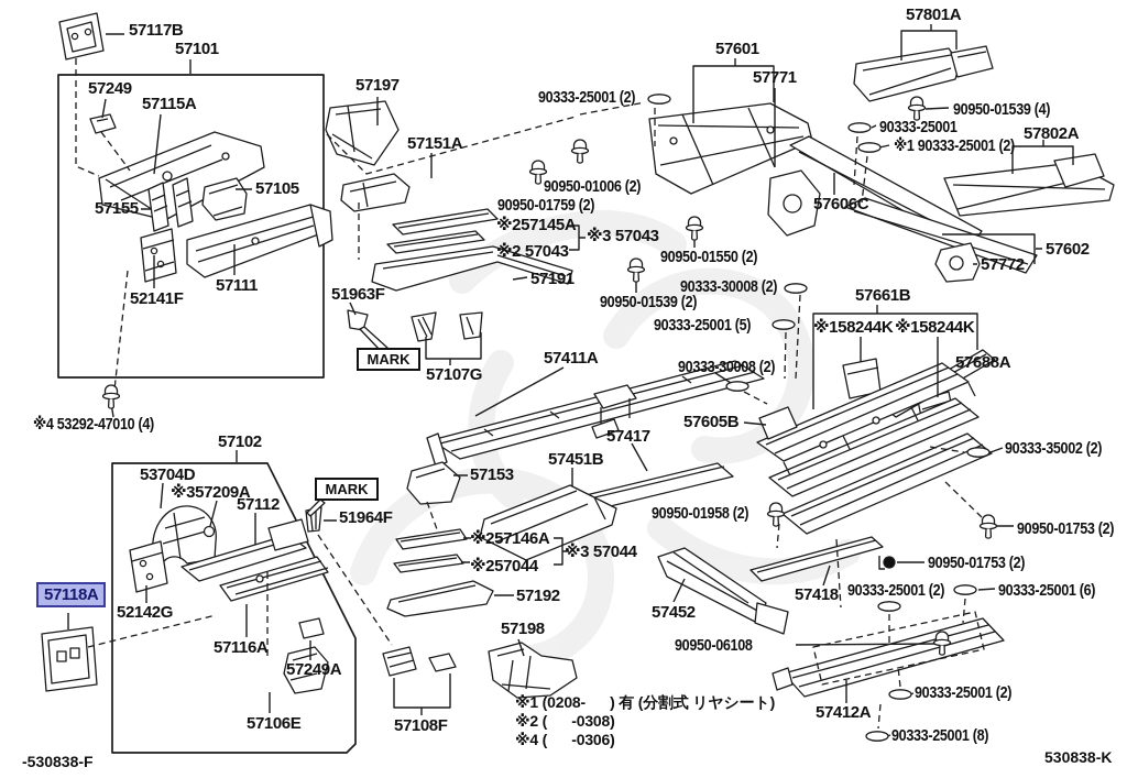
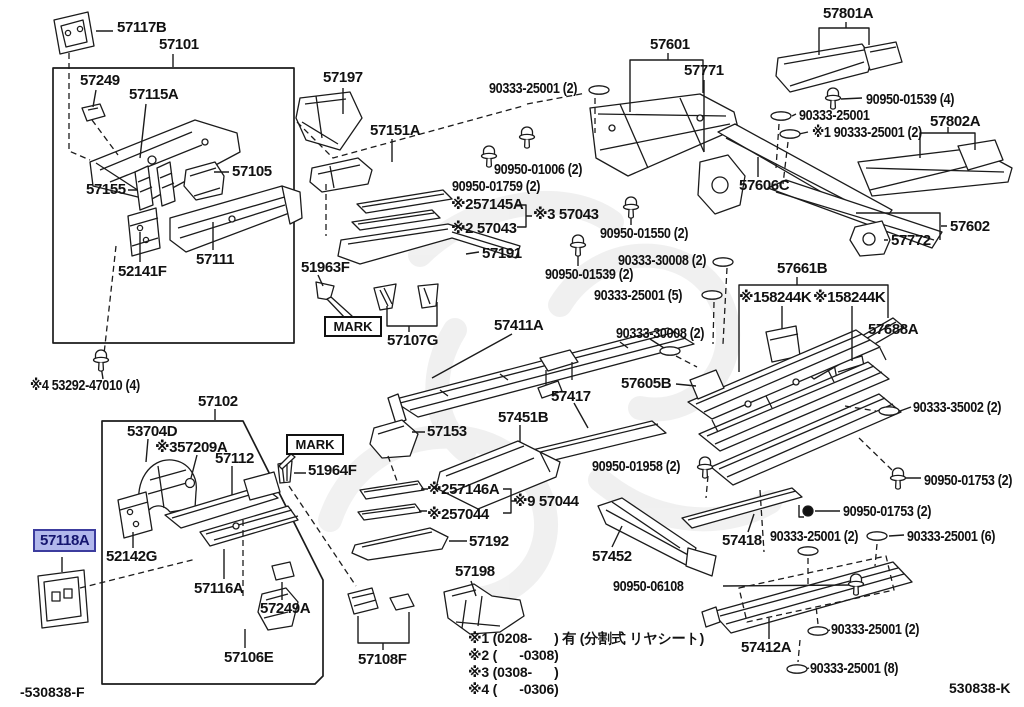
  57117B
  57101
  57249
  57115A
  57155
  57105
  57111
  52141F
  ※4 53292-47010 (4)
  57197
  57151A
  90333-25001 (2)
  90950-01006 (2)
  90950-01759 (2)
  ※257145A
  ※3 57043
  ※2 57043
  57191
  51963F
  57107G
  57601
  57771
  90950-01550 (2)
  90333-30008 (2)
  90950-01539 (2)
  90333-25001 (5)
  90333-30008 (2)
  57801A
  90950-01539 (4)
  90333-25001
  ※1 90333-25001 (2)
  57802A
  57606C
  57602
  57772
  57661B
  ※158244K
  ※158244K
  57688A
  57411A
  57605B
  57417
  57451B
  57153
  90333-35002 (2)
  90950-01958 (2)
  90950-01753 (2)
  90950-01753 (2)
  57102
  53704D
  ※357209A
  57112
  51964F
  57118A
  52142G
  57116A
  57249A
  57106E
  57108F
  57198
  ※257146A
- ※3 57044
+ ※9 57044
  ※257044
  57192
  57452
  57418
  90333-25001 (2)
  90333-25001 (6)
  90950-06108
  90333-25001 (2)
  57412A
  90333-25001 (8)
  MARK
  MARK
  ※1 (0208- ) 有 (分割式 リヤシート)
  ※2 ( -0308)
+ ※3 (0308- )
  ※4 ( -0306)
  -530838-F
  530838-K
